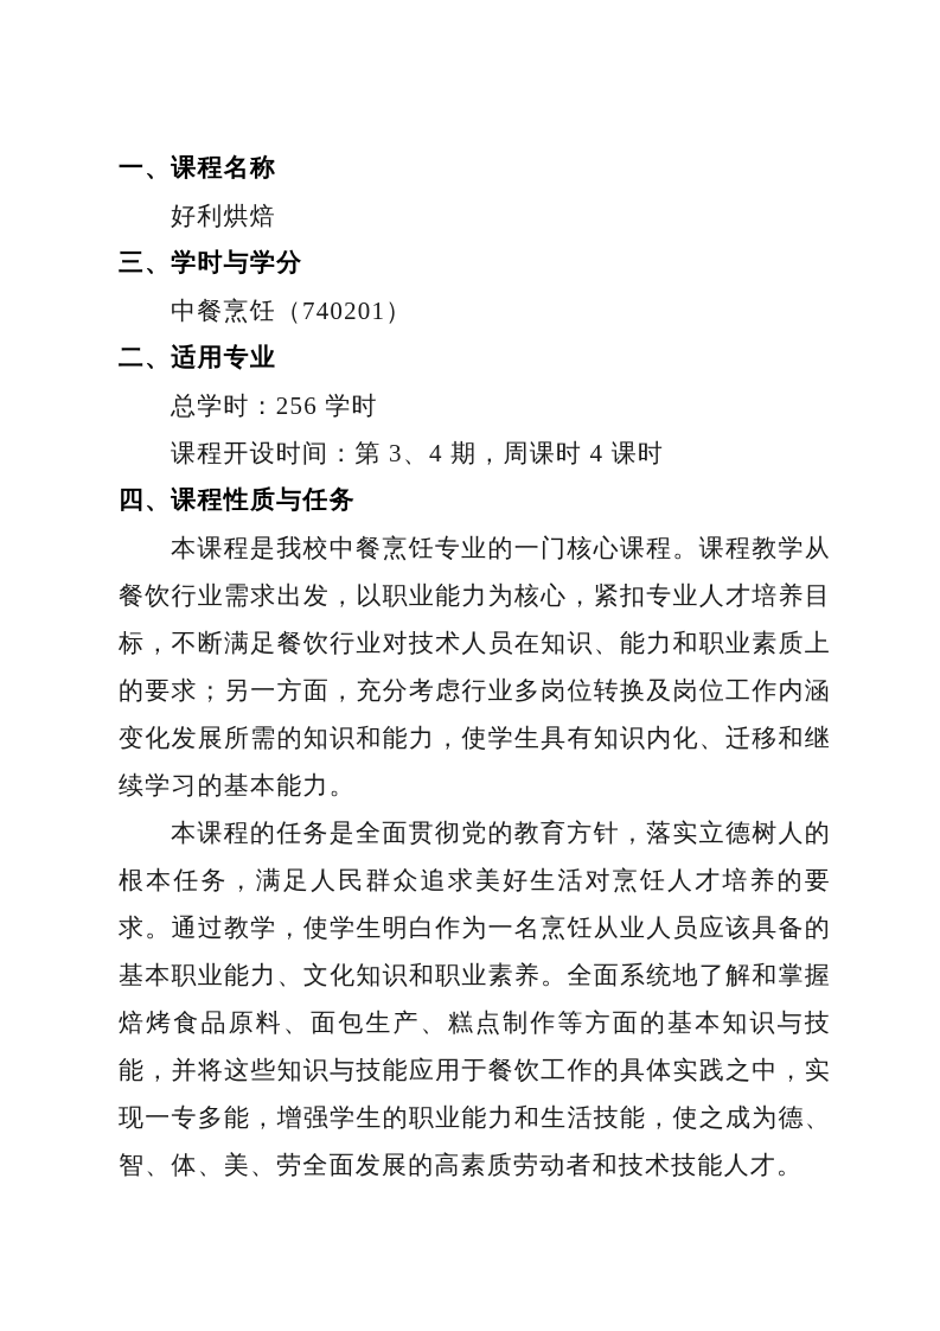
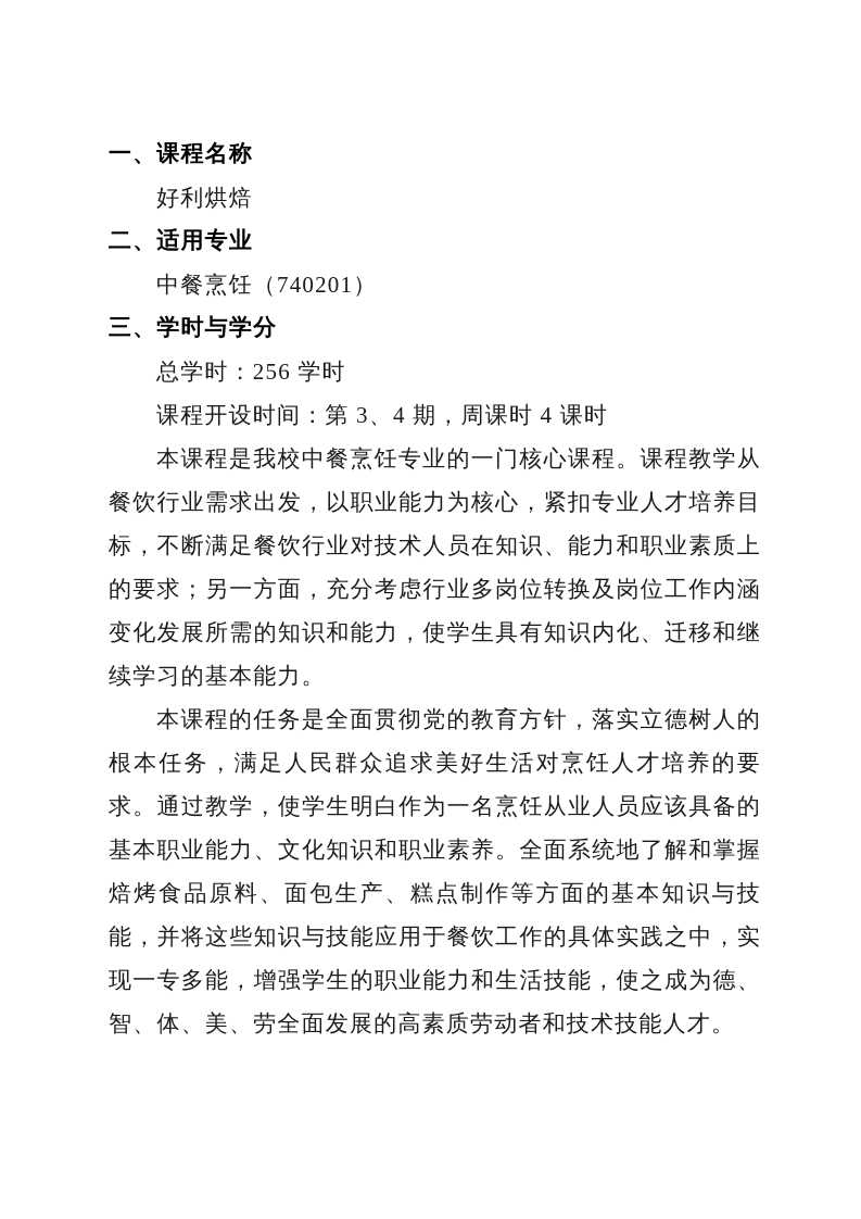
  一、课程名称
  好利烘焙
- 三、学时与学分
+ 二、适用专业
  中餐烹饪（740201）
- 二、适用专业
+ 三、学时与学分
  总学时：256 学时
  课程开设时间：第 3、4 期，周课时 4 课时
- 四、课程性质与任务
  本课程是我校中餐烹饪专业的一门核心课程。课程教学从餐饮行业需求出发，以职业能力为核心，紧扣专业人才培养目标，不断满足餐饮行业对技术人员在知识、能力和职业素质上的要求；另一方面，充分考虑行业多岗位转换及岗位工作内涵变化发展所需的知识和能力，使学生具有知识内化、迁移和继续学习的基本能力。
  本课程的任务是全面贯彻党的教育方针，落实立德树人的根本任务，满足人民群众追求美好生活对烹饪人才培养的要求。通过教学，使学生明白作为一名烹饪从业人员应该具备的基本职业能力、文化知识和职业素养。全面系统地了解和掌握焙烤食品原料、面包生产、糕点制作等方面的基本知识与技能，并将这些知识与技能应用于餐饮工作的具体实践之中，实现一专多能，增强学生的职业能力和生活技能，使之成为德、智、体、美、劳全面发展的高素质劳动者和技术技能人才。
